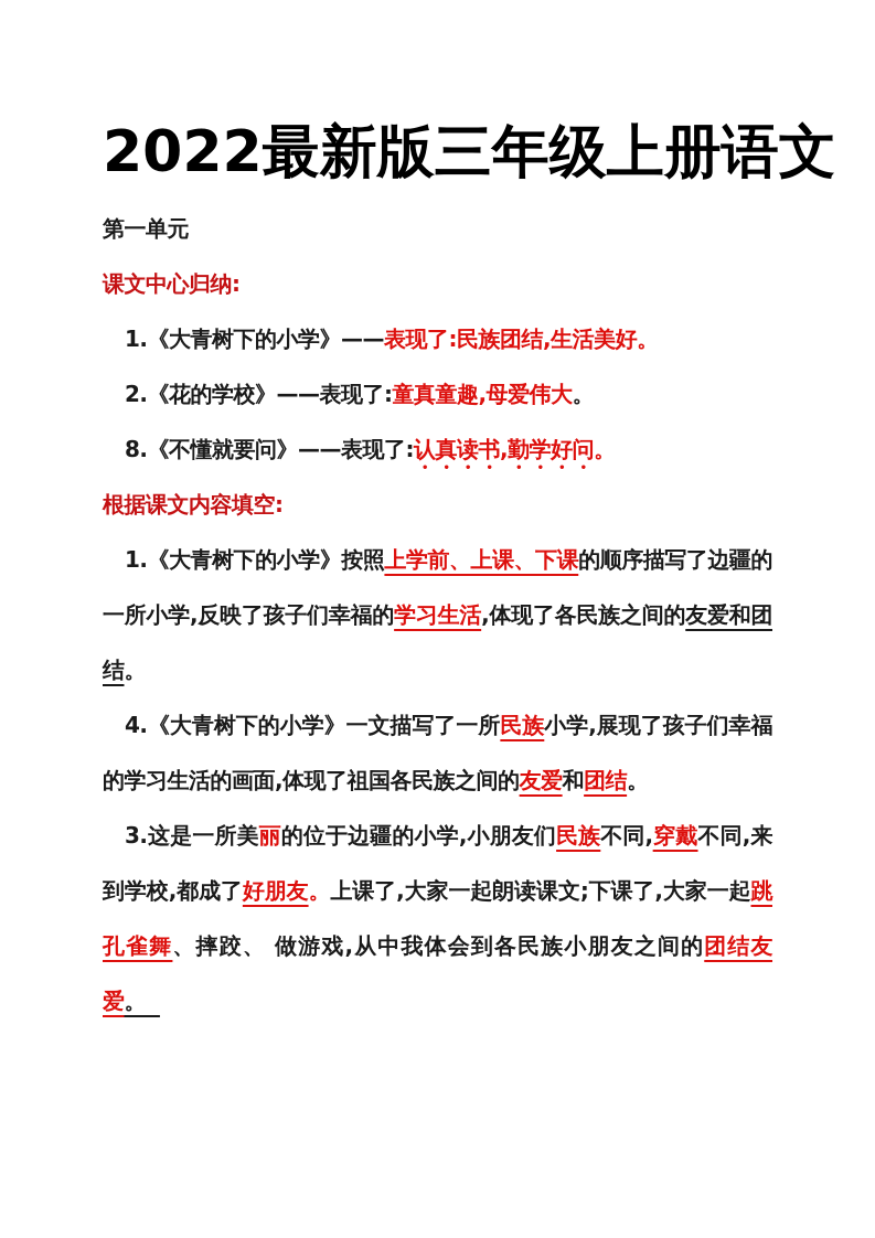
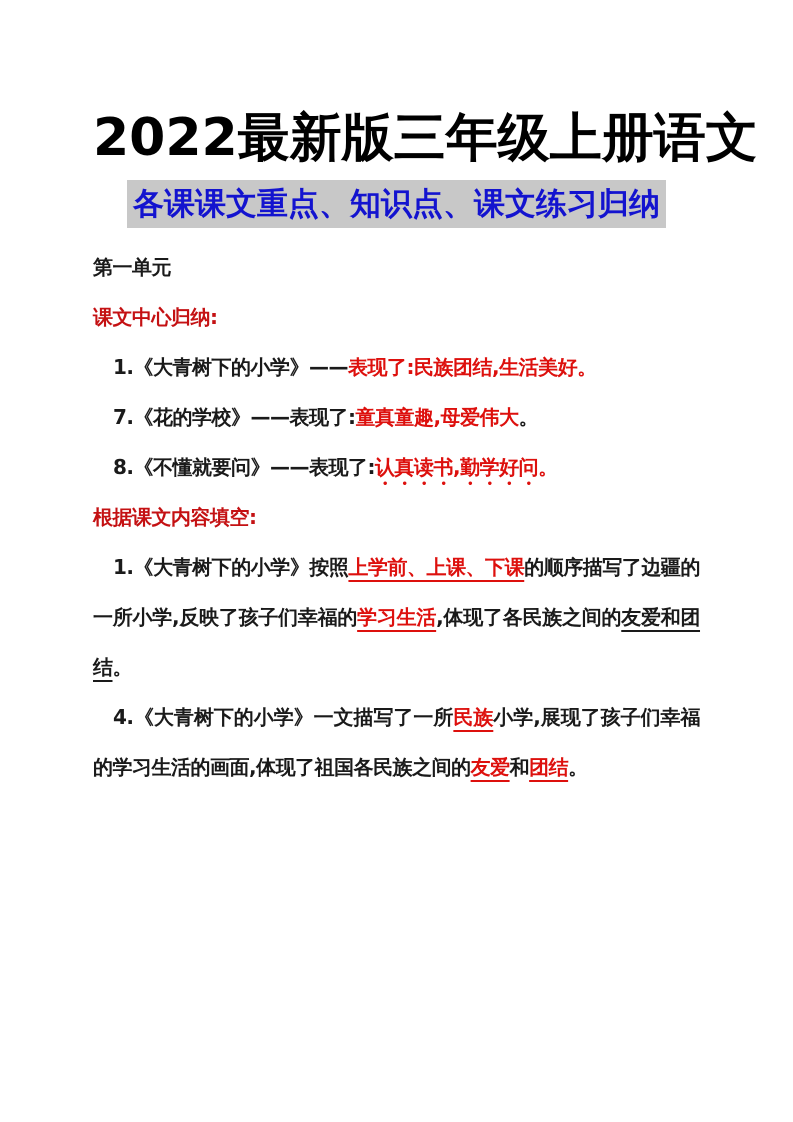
  2022最新版三年级上册语文
+ 各课课文重点、知识点、课文练习归纳
  第一单元
  课文中心归纳:
  1.《大青树下的小学》——表现了:民族团结,生活美好。
- 2.《花的学校》——表现了:童真童趣,母爱伟大。
+ 7.《花的学校》——表现了:童真童趣,母爱伟大。
  8.《不懂就要问》——表现了:认真读书,勤学好问。
  根据课文内容填空:
  1.《大青树下的小学》按照上学前、上课、下课的顺序描写了边疆的一所小学,反映了孩子们幸福的学习生活,体现了各民族之间的友爱和团结。
  4.《大青树下的小学》一文描写了一所民族小学,展现了孩子们幸福的学习生活的画面,体现了祖国各民族之间的友爱和团结。
- 3.这是一所美丽的位于边疆的小学,小朋友们民族不同,穿戴不同,来到学校,都成了好朋友。上课了,大家一起朗读课文;下课了,大家一起跳孔雀舞、摔跤、 做游戏,从中我体会到各民族小朋友之间的团结友爱。
